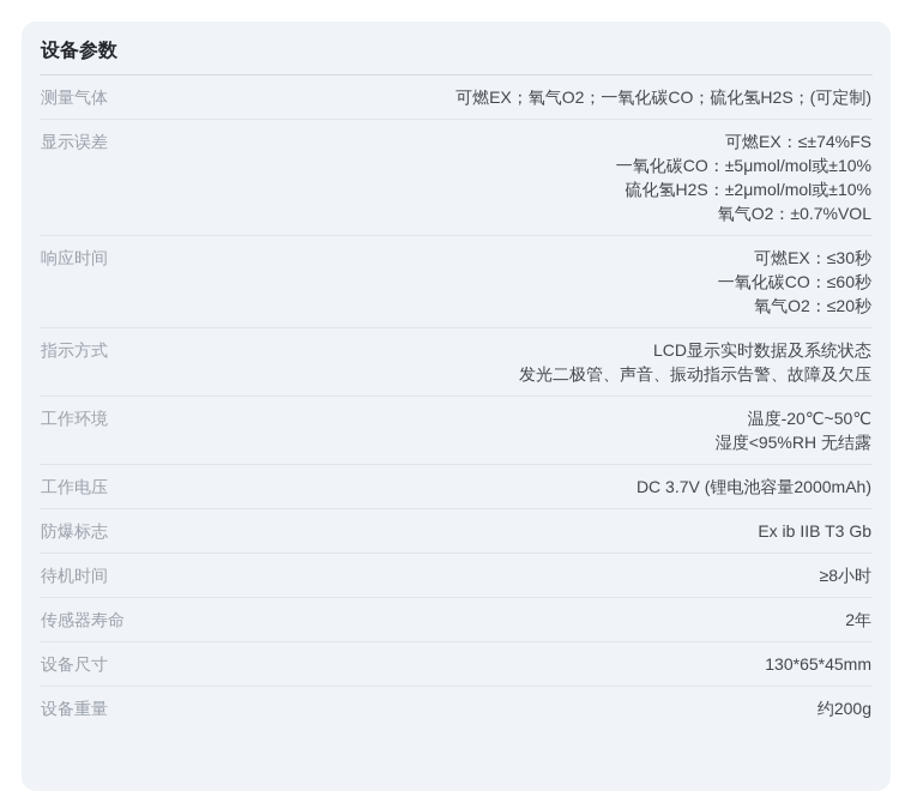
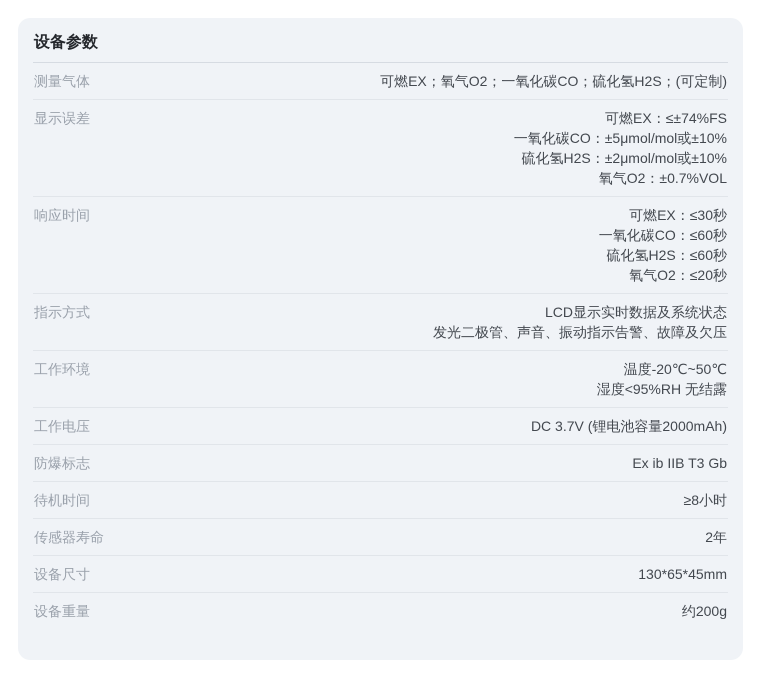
  设备参数
  测量气体
  可燃EX；氧气O2；一氧化碳CO；硫化氢H2S；(可定制)
  显示误差
  可燃EX：≤±74%FS
  一氧化碳CO：±5μmol/mol或±10%
  硫化氢H2S：±2μmol/mol或±10%
  氧气O2：±0.7%VOL
  响应时间
  可燃EX：≤30秒
  一氧化碳CO：≤60秒
+ 硫化氢H2S：≤60秒
  氧气O2：≤20秒
  指示方式
  LCD显示实时数据及系统状态
  发光二极管、声音、振动指示告警、故障及欠压
  工作环境
  温度-20℃~50℃
  湿度<95%RH 无结露
  工作电压
  DC 3.7V (锂电池容量2000mAh)
  防爆标志
  Ex ib IIB T3 Gb
  待机时间
  ≥8小时
  传感器寿命
  2年
  设备尺寸
  130*65*45mm
  设备重量
  约200g
